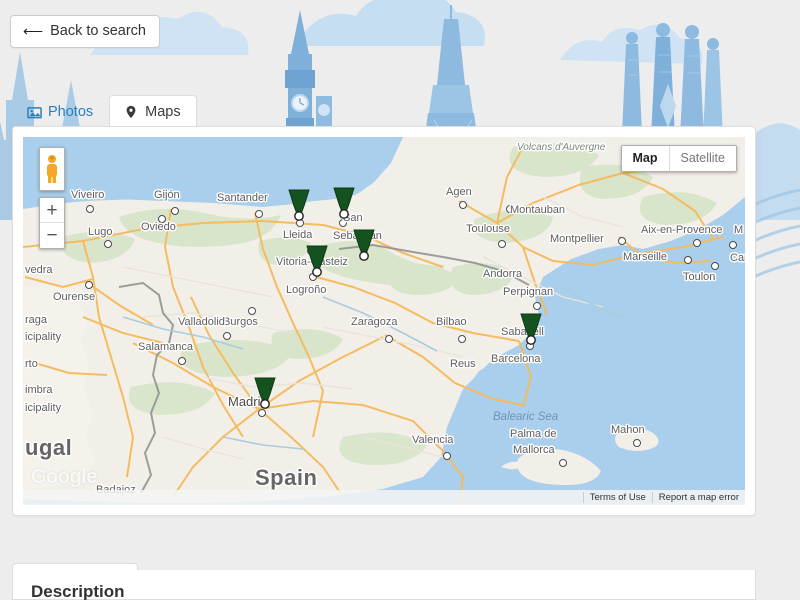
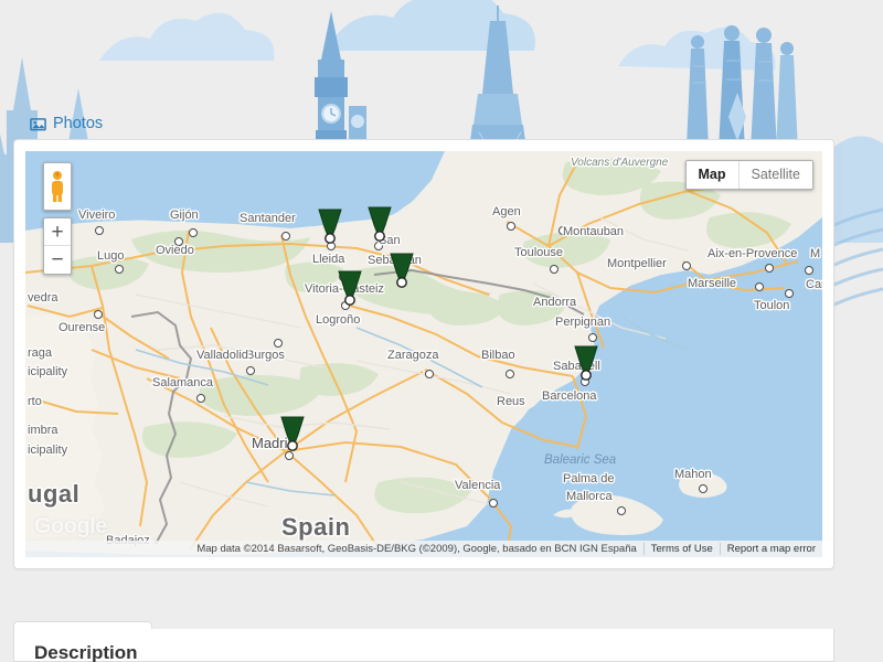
- ⟵
- Back to search
  Photos
- Maps
  Viveiro
  Gijón
  Santander
  Oviedo
  Lugo
  Lleida
  Vitoria-steiz
  Logroño
  Burgos
  Ourense
  vedra
  raga
  icipality
  rto
  imbra
  icipality
  Salamanca
  Valladolid
  Badajoz
  Zaragoza
  Bilbao
  Reus
  Andorra
  Sabaell
  Barcelona
  Madri
  Valencia
  Palma de
  Mallorca
  Mahon
  Agen
  Montauban
  Toulouse
  Montpellier
  Aix-en-Provence
  Marseille
  Toulon
  Perpignan
  M
  Spain
  ugal
  Balearic Sea
  Volcans d'Auvergne
  +
  −
  Map
  Satellite
  Google
+ Map data ©2014 Basarsoft, GeoBasis-DE/BKG (©2009), Google, basado en BCN IGN España
  Terms of Use
  Report a map error
  Description
